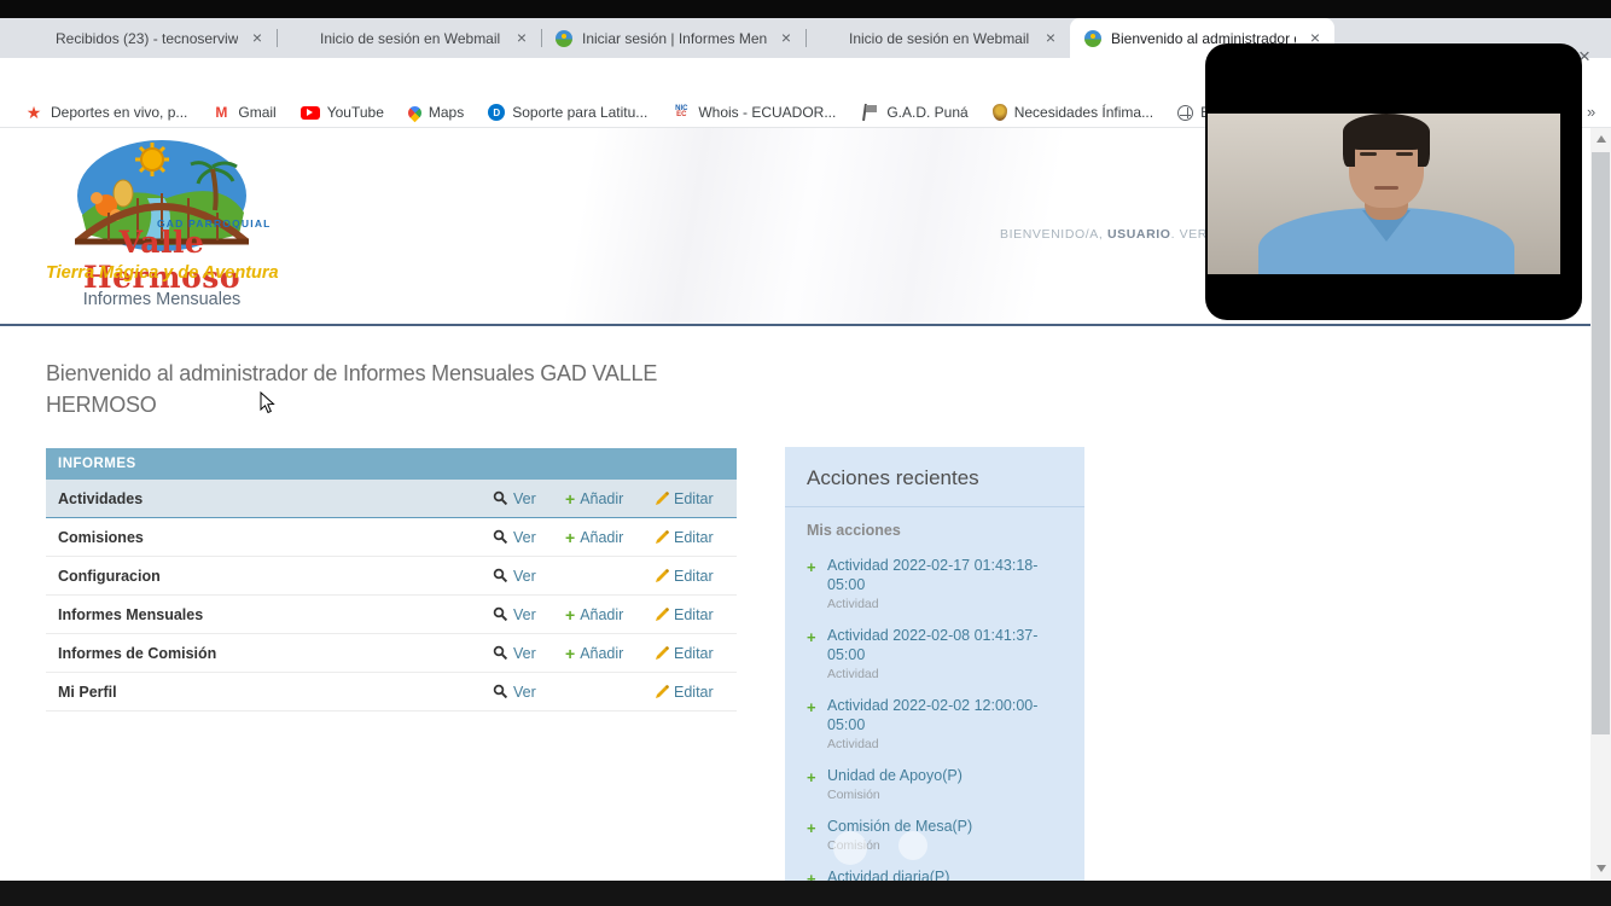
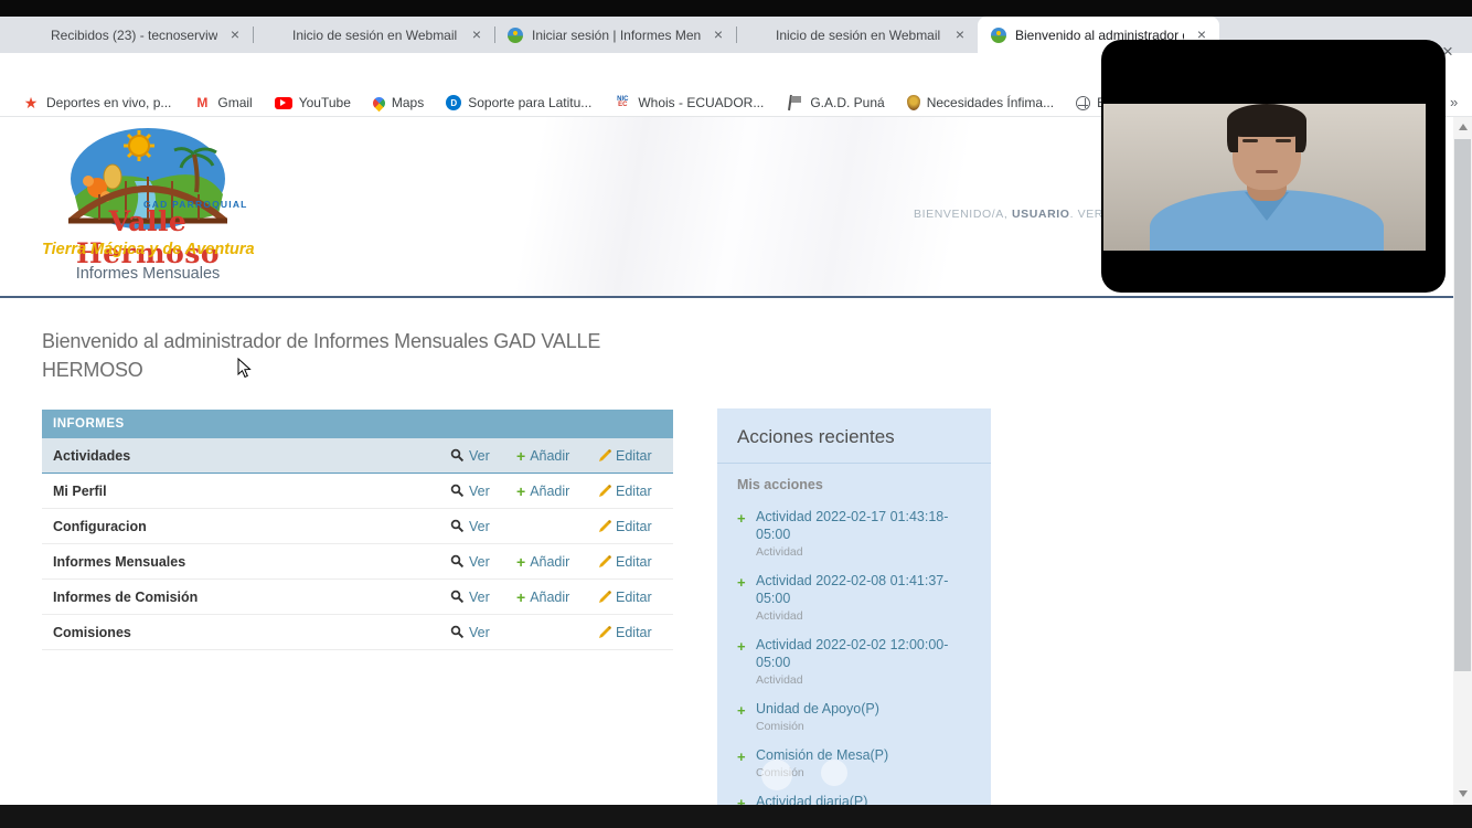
  Recibidos (23) - tecnoserviw
  Inicio de sesión en Webmail
  Iniciar sesión | Informes Men
  Inicio de sesión en Webmail
  Bienvenido al administrador
  Deportes en vivo, p...
  Gmail
  YouTube
  Maps
  Soporte para Latitu...
  Whois - ECUADOR...
  G.A.D. Puná
  Necesidades Ínfima...
  GAD PARROQUIAL
  Valle Hermoso
  Tierra Mágica y de Aventura
  Informes Mensuales
  BIENVENIDO/A, USUARIO. VER
  Bienvenido al administrador de Informes Mensuales GAD VALLE
  HERMOSO
  INFORMES
  Actividades
  Ver
  Añadir
  Editar
- Comisiones
+ Mi Perfil
  Ver
  Añadir
  Editar
  Configuracion
  Ver
  Editar
  Informes Mensuales
  Ver
  Añadir
  Editar
  Informes de Comisión
  Ver
  Añadir
  Editar
- Mi Perfil
+ Comisiones
  Ver
  Editar
  Acciones recientes
  Mis acciones
  Actividad 2022-02-17 01:43:18-05:00
  Actividad
  Actividad 2022-02-08 01:41:37-05:00
  Actividad
  Actividad 2022-02-02 12:00:00-05:00
  Actividad
  Unidad de Apoyo(P)
  Comisión
  Comisión de Mesa(P)
  Comisión
  Actividad diaria(P)
